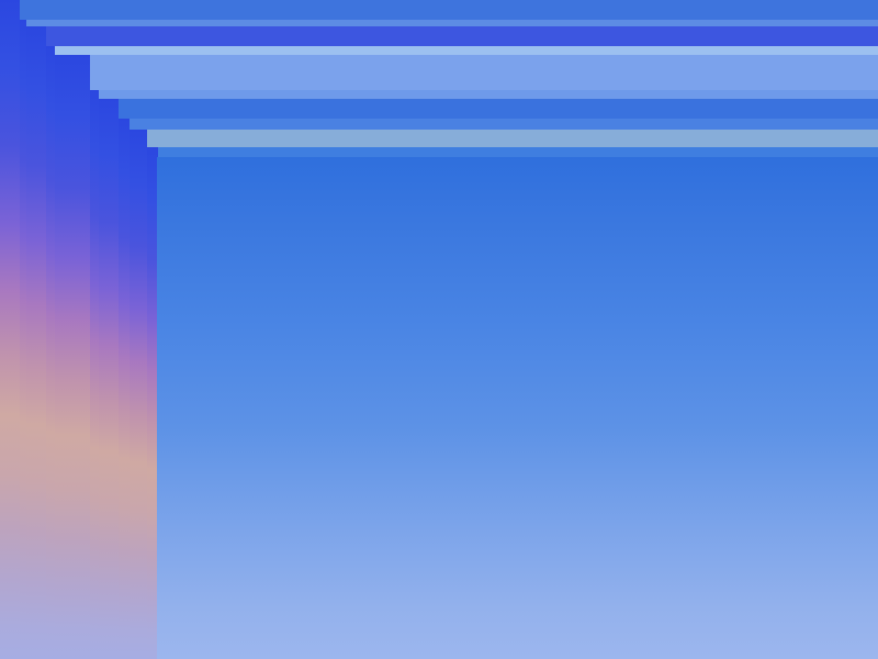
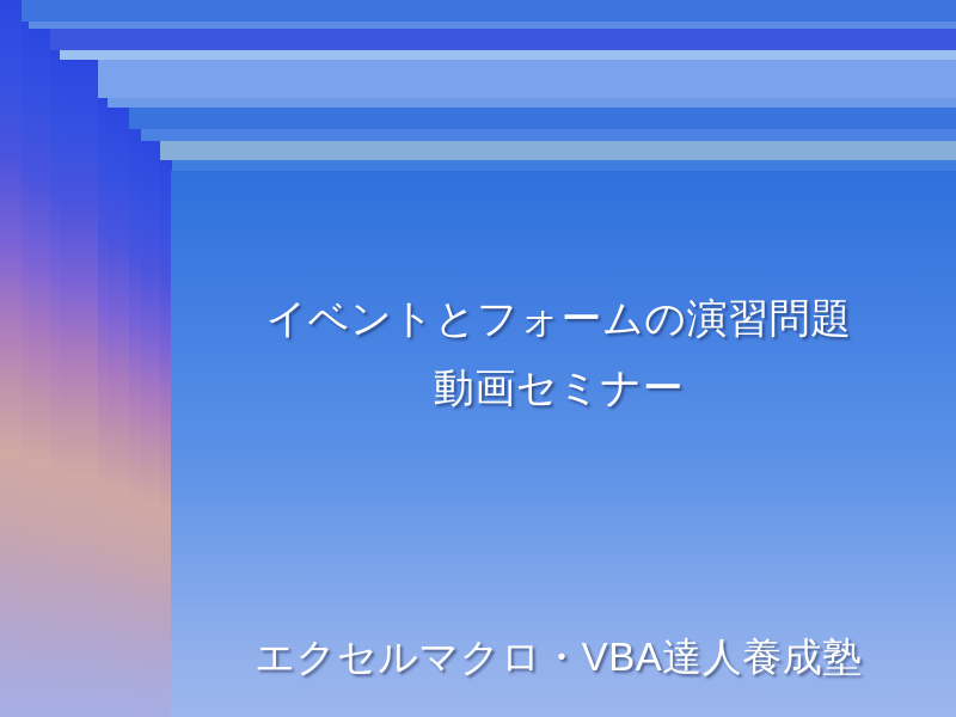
+ イベントとフォームの演習問題
+ 動画セミナー
+ エクセルマクロ・VBA達人養成塾
